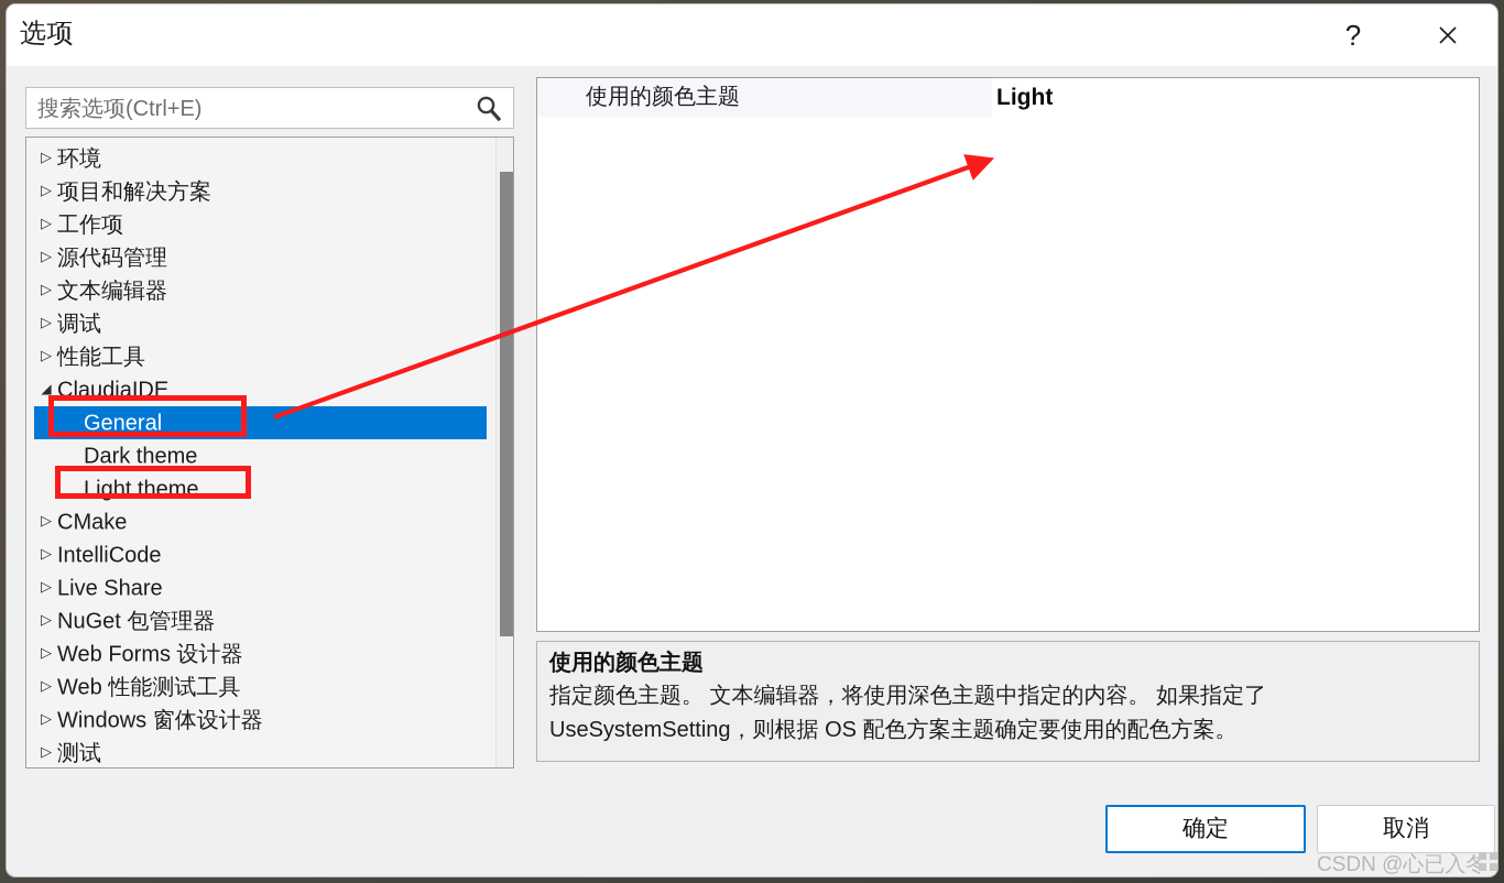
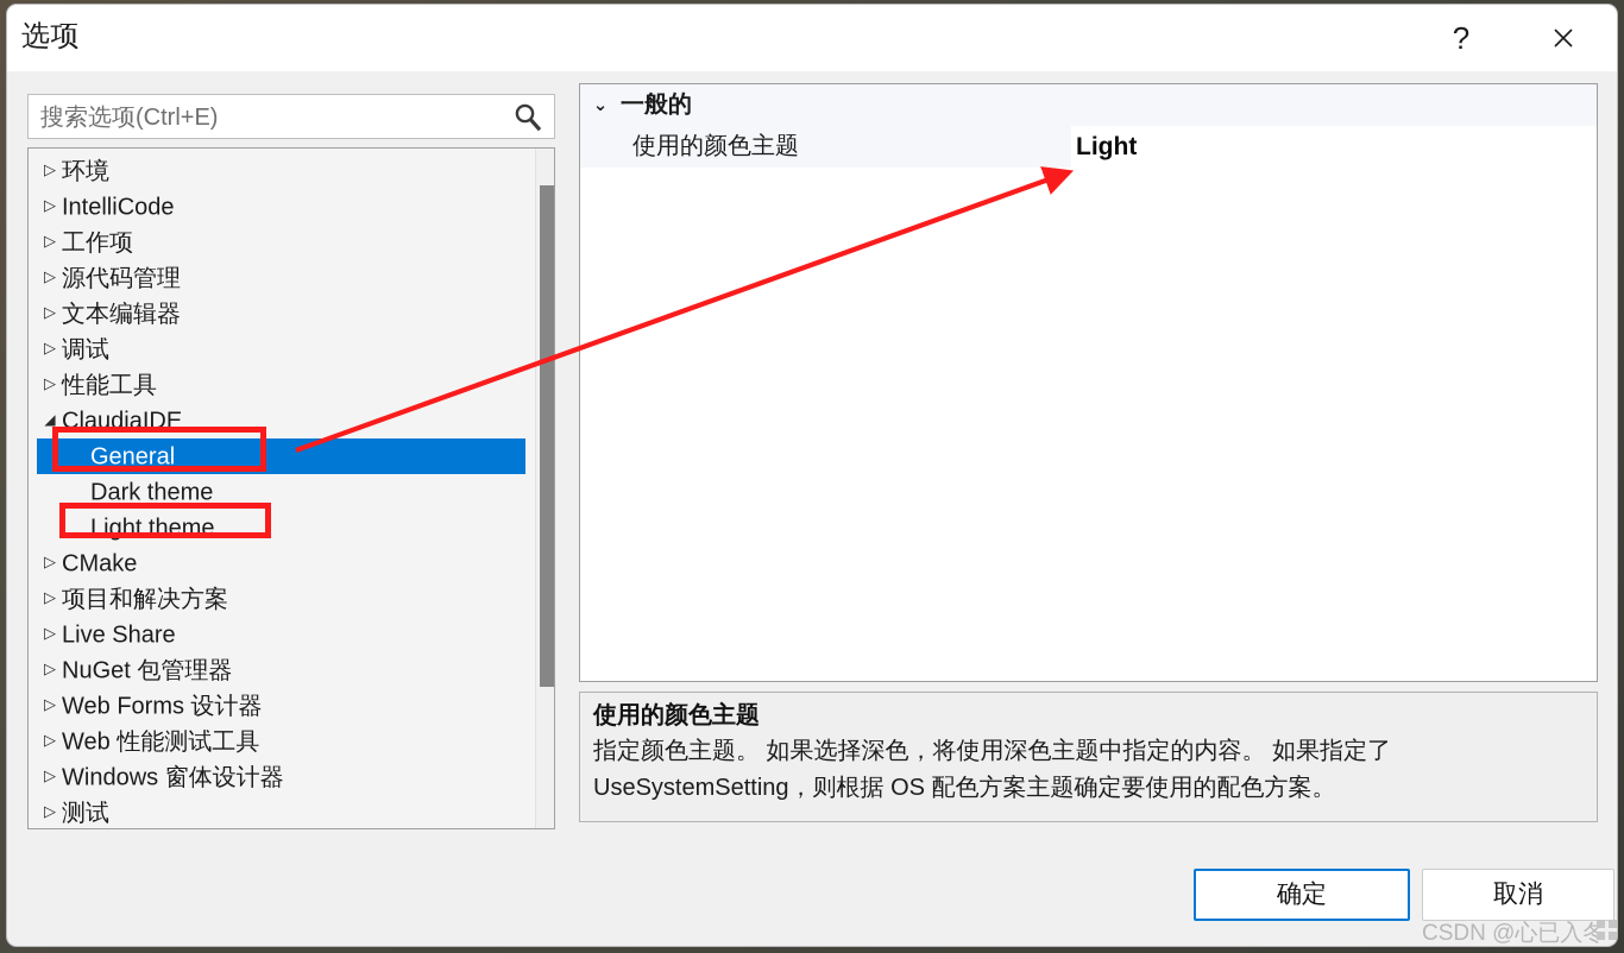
  选项
  ?
  搜索选项(Ctrl+E)
  ▷ 环境
- ▷ 项目和解决方案
+ ▷ IntelliCode
  ▷ 工作项
  ▷ 源代码管理
  ▷ 文本编辑器
  ▷ 调试
  ▷ 性能工具
  ◢ ClaudiaIDE
  General
  Dark theme
  Light theme
  ▷ CMake
- ▷ IntelliCode
+ ▷ 项目和解决方案
  ▷ Live Share
  ▷ NuGet 包管理器
  ▷ Web Forms 设计器
  ▷ Web 性能测试工具
  ▷ Windows 窗体设计器
  ▷ 测试
+ ⌄ 一般的
  使用的颜色主题
  Light
  使用的颜色主题
- 指定颜色主题。 文本编辑器，将使用深色主题中指定的内容。 如果指定了 UseSystemSetting，则根据 OS 配色方案主题确定要使用的配色方案。
+ 指定颜色主题。 如果选择深色，将使用深色主题中指定的内容。 如果指定了 UseSystemSetting，则根据 OS 配色方案主题确定要使用的配色方案。
  确定
  取消
  CSDN @心已入冬
